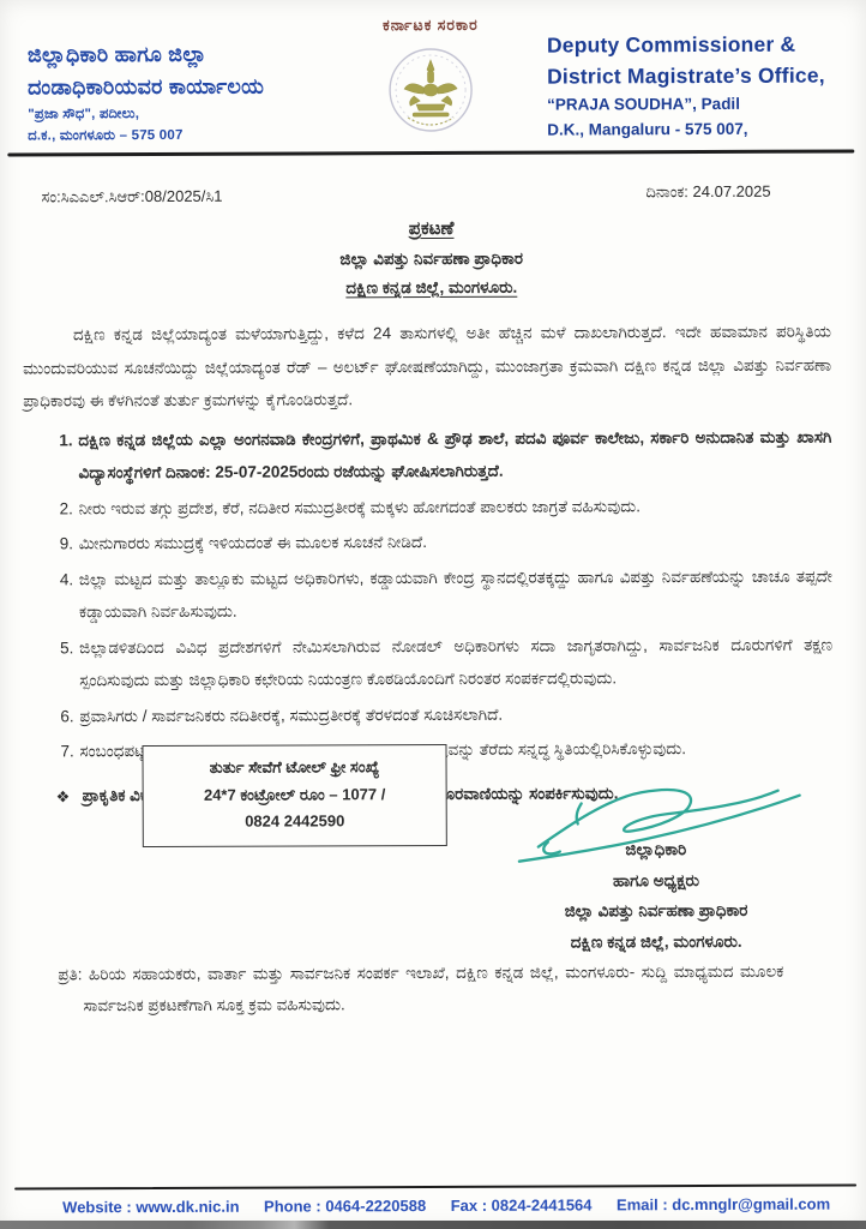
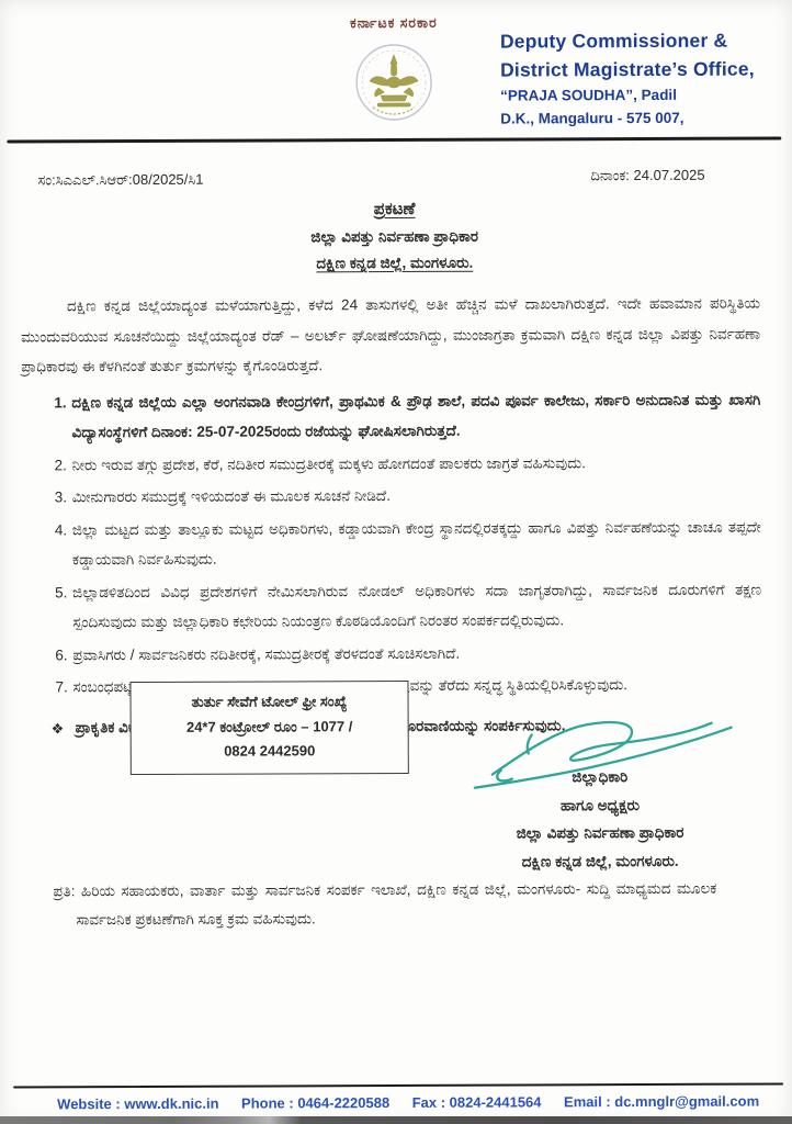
- ಜಿಲ್ಲಾಧಿಕಾರಿ ಹಾಗೂ ಜಿಲ್ಲಾ
- ದಂಡಾಧಿಕಾರಿಯವರ ಕಾರ್ಯಾಲಯ
- "ಪ್ರಜಾ ಸೌಧ", ಪದೀಲು,
- ದ.ಕ., ಮಂಗಳೂರು – 575 007
  ಕರ್ನಾಟಕ ಸರಕಾರ
  Deputy Commissioner &
  District Magistrate’s Office,
  “PRAJA SOUDHA”, Padil
  D.K., Mangaluru - 575 007,
  ಸಂ:ಸಿಎಎಲ್.ಸಿಆರ್:08/2025/ಸಿ1
  ದಿನಾಂಕ: 24.07.2025
  ಪ್ರಕಟಣೆ
  ಜಿಲ್ಲಾ ವಿಪತ್ತು ನಿರ್ವಹಣಾ ಪ್ರಾಧಿಕಾರ
  ದಕ್ಷಿಣ ಕನ್ನಡ ಜಿಲ್ಲೆ, ಮಂಗಳೂರು.
  ದಕ್ಷಿಣ ಕನ್ನಡ ಜಿಲ್ಲೆಯಾದ್ಯಂತ ಮಳೆಯಾಗುತ್ತಿದ್ದು, ಕಳೆದ 24 ತಾಸುಗಳಲ್ಲಿ ಅತೀ ಹೆಚ್ಚಿನ ಮಳೆ ದಾಖಲಾಗಿರುತ್ತದೆ. ಇದೇ ಹವಾಮಾನ ಪರಿಸ್ಥಿತಿಯ ಮುಂದುವರಿಯುವ ಸೂಚನೆಯಿದ್ದು ಜಿಲ್ಲೆಯಾದ್ಯಂತ ರೆಡ್ – ಅಲರ್ಟ್ ಘೋಷಣೆಯಾಗಿದ್ದು, ಮುಂಜಾಗ್ರತಾ ಕ್ರಮವಾಗಿ ದಕ್ಷಿಣ ಕನ್ನಡ ಜಿಲ್ಲಾ ವಿಪತ್ತು ನಿರ್ವಹಣಾ ಪ್ರಾಧಿಕಾರವು ಈ ಕೆಳಗಿನಂತೆ ತುರ್ತು ಕ್ರಮಗಳನ್ನು ಕೈಗೊಂಡಿರುತ್ತದೆ.
  1.
  ದಕ್ಷಿಣ ಕನ್ನಡ ಜಿಲ್ಲೆಯ ಎಲ್ಲಾ ಅಂಗನವಾಡಿ ಕೇಂದ್ರಗಳಿಗೆ, ಪ್ರಾಥಮಿಕ & ಪ್ರೌಢ ಶಾಲೆ, ಪದವಿ ಪೂರ್ವ ಕಾಲೇಜು, ಸರ್ಕಾರಿ ಅನುದಾನಿತ ಮತ್ತು ಖಾಸಗಿ ವಿದ್ಯಾಸಂಸ್ಥೆಗಳಿಗೆ ದಿನಾಂಕ: 25-07-2025ರಂದು ರಜೆಯನ್ನು ಘೋಷಿಸಲಾಗಿರುತ್ತದೆ.
  2.
  ನೀರು ಇರುವ ತಗ್ಗು ಪ್ರದೇಶ, ಕೆರೆ, ನದಿತೀರ ಸಮುದ್ರತೀರಕ್ಕೆ ಮಕ್ಕಳು ಹೋಗದಂತೆ ಪಾಲಕರು ಜಾಗ್ರತೆ ವಹಿಸುವುದು.
- 9.
+ 3.
  ಮೀನುಗಾರರು ಸಮುದ್ರಕ್ಕೆ ಇಳಿಯದಂತೆ ಈ ಮೂಲಕ ಸೂಚನೆ ನೀಡಿದೆ.
  4.
  ಜಿಲ್ಲಾ ಮಟ್ಟದ ಮತ್ತು ತಾಲ್ಲೂಕು ಮಟ್ಟದ ಅಧಿಕಾರಿಗಳು, ಕಡ್ಡಾಯವಾಗಿ ಕೇಂದ್ರ ಸ್ಥಾನದಲ್ಲಿರತಕ್ಕದ್ದು ಹಾಗೂ ವಿಪತ್ತು ನಿರ್ವಹಣೆಯನ್ನು ಚಾಚೂ ತಪ್ಪದೇ ಕಡ್ಡಾಯವಾಗಿ ನಿರ್ವಹಿಸುವುದು.
  5.
  ಜಿಲ್ಲಾಡಳಿತದಿಂದ ವಿವಿಧ ಪ್ರದೇಶಗಳಿಗೆ ನೇಮಿಸಲಾಗಿರುವ ನೋಡಲ್ ಅಧಿಕಾರಿಗಳು ಸದಾ ಜಾಗೃತರಾಗಿದ್ದು, ಸಾರ್ವಜನಿಕ ದೂರುಗಳಿಗೆ ತಕ್ಷಣ ಸ್ಪಂದಿಸುವುದು ಮತ್ತು ಜಿಲ್ಲಾಧಿಕಾರಿ ಕಛೇರಿಯ ನಿಯಂತ್ರಣ ಕೊಠಡಿಯೊಂದಿಗೆ ನಿರಂತರ ಸಂಪರ್ಕದಲ್ಲಿರುವುದು.
  6.
  ಪ್ರವಾಸಿಗರು / ಸಾರ್ವಜನಿಕರು ನದಿತೀರಕ್ಕೆ, ಸಮುದ್ರತೀರಕ್ಕೆ ತೆರಳದಂತೆ ಸೂಚಿಸಲಾಗಿದೆ.
  7.
  ❖
  ತುರ್ತು ಸೇವೆಗೆ ಟೋಲ್ ಫ್ರೀ ಸಂಖ್ಯೆ
  24*7 ಕಂಟ್ರೋಲ್ ರೂಂ – 1077 /
  0824 2442590
  ಜಿಲ್ಲಾಧಿಕಾರಿ
  ಹಾಗೂ ಅಧ್ಯಕ್ಷರು
  ಜಿಲ್ಲಾ ವಿಪತ್ತು ನಿರ್ವಹಣಾ ಪ್ರಾಧಿಕಾರ
  ದಕ್ಷಿಣ ಕನ್ನಡ ಜಿಲ್ಲೆ, ಮಂಗಳೂರು.
  ಪ್ರತಿ: ಹಿರಿಯ ಸಹಾಯಕರು, ವಾರ್ತಾ ಮತ್ತು ಸಾರ್ವಜನಿಕ ಸಂಪರ್ಕ ಇಲಾಖೆ, ದಕ್ಷಿಣ ಕನ್ನಡ ಜಿಲ್ಲೆ, ಮಂಗಳೂರು- ಸುದ್ದಿ ಮಾಧ್ಯಮದ ಮೂಲಕ ಸಾರ್ವಜನಿಕ ಪ್ರಕಟಣೆಗಾಗಿ ಸೂಕ್ತ ಕ್ರಮ ವಹಿಸುವುದು.
  Website : www.dk.nic.in
  Phone : 0464-2220588
  Fax : 0824-2441564
  Email : dc.mnglr@gmail.com
